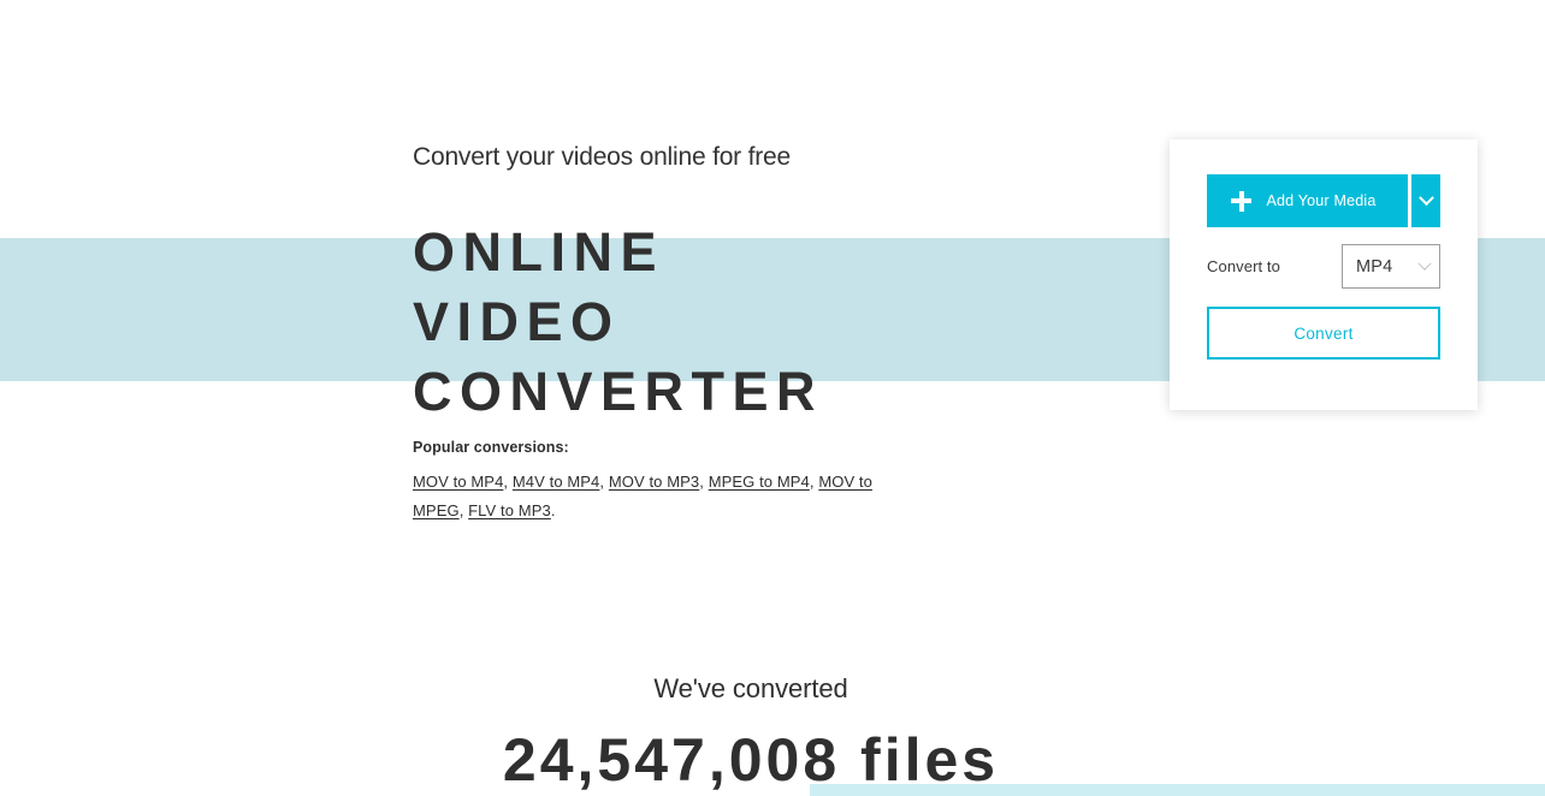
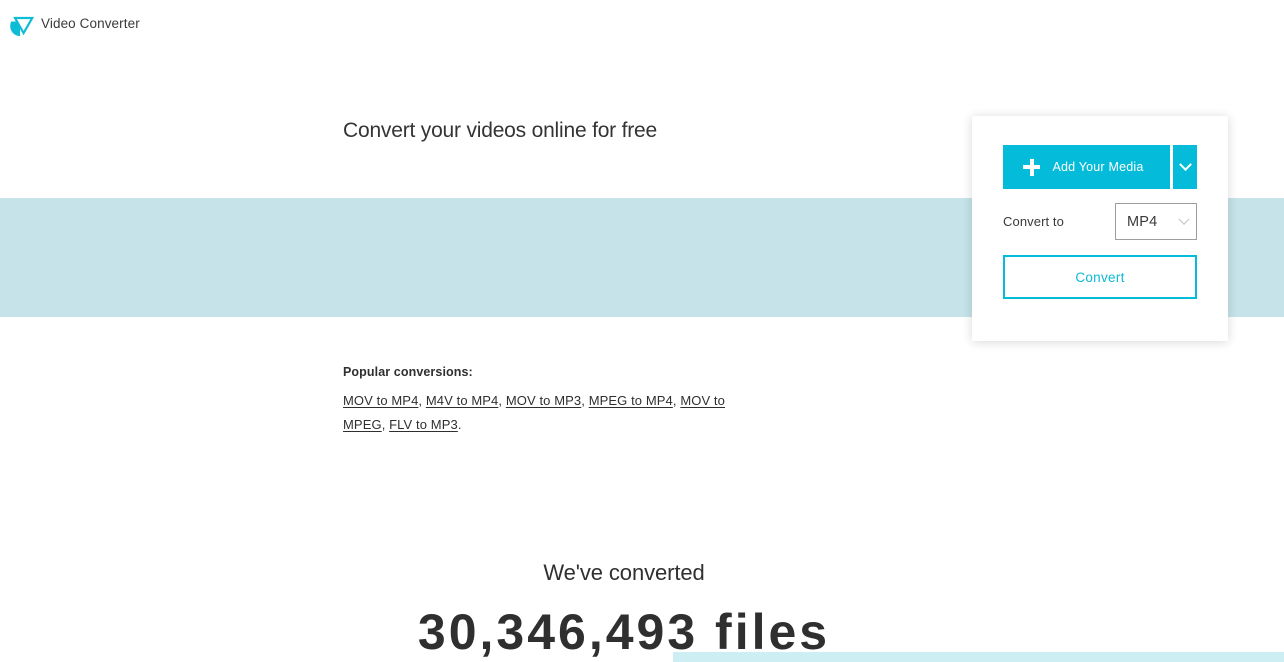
+ Video Converter
  Convert your videos online for free
- ONLINE
- VIDEO
- CONVERTER
  Popular conversions:
  MOV to MP4, M4V to MP4, MOV to MP3, MPEG to MP4, MOV to MPEG, FLV to MP3.
  Add Your Media
  Convert to
  MP4
  Convert
  We've converted
- 24,547,008 files
+ 30,346,493 files
